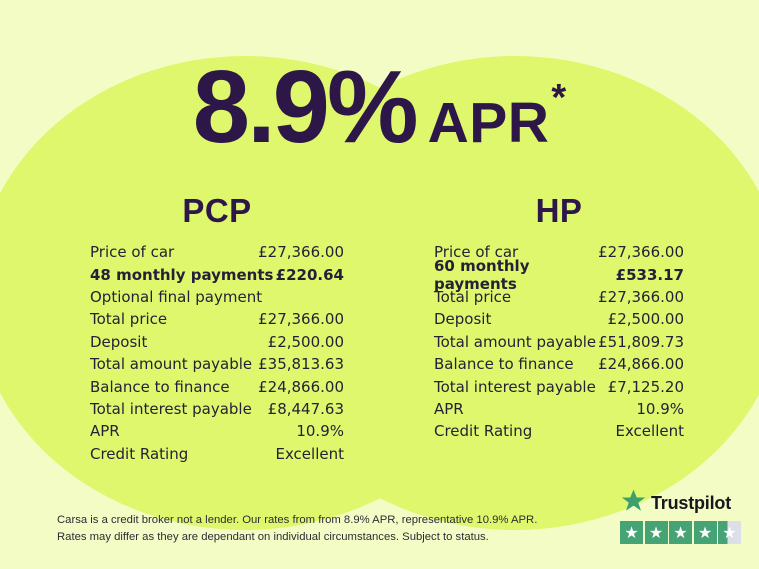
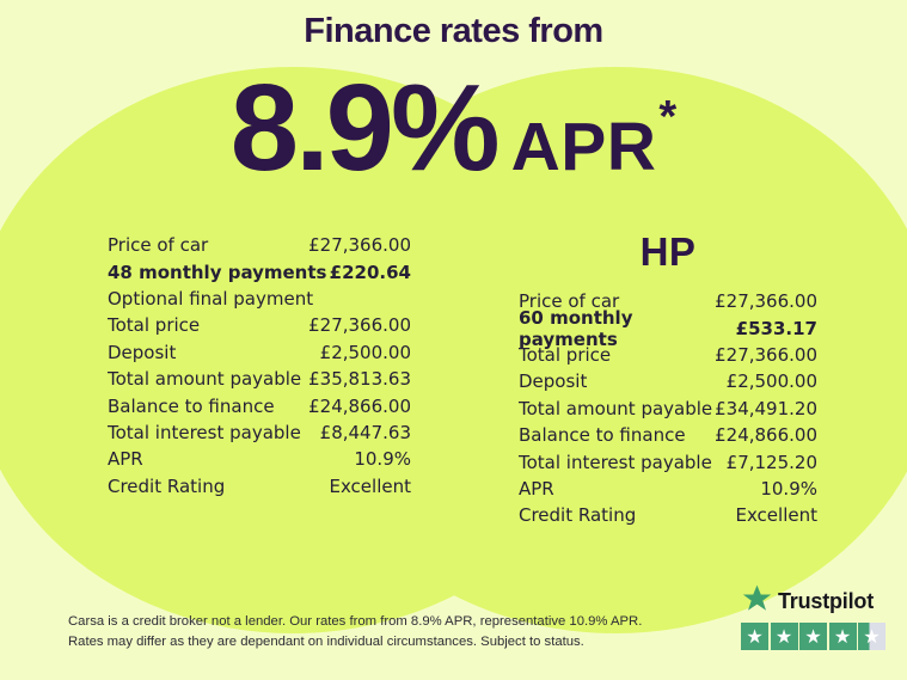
+ Finance rates from
  8.9%
  APR
  *
- PCP
  Price of car
  £27,366.00
  48 monthly payments
  £220.64
  Optional final payment
  Total price
  £27,366.00
  Deposit
  £2,500.00
  Total amount payable
  £35,813.63
  Balance to finance
  £24,866.00
  Total interest payable
  £8,447.63
  APR
  10.9%
  Credit Rating
  Excellent
  HP
  Price of car
  £27,366.00
  60 monthly payments
  £533.17
  Total price
  £27,366.00
  Deposit
  £2,500.00
  Total amount payable
- £51,809.73
+ £34,491.20
  Balance to finance
  £24,866.00
  Total interest payable
  £7,125.20
  APR
  10.9%
  Credit Rating
  Excellent
  Carsa is a credit broker not a lender. Our rates from from 8.9% APR, representative 10.9% APR.
  Rates may differ as they are dependant on individual circumstances. Subject to status.
  Trustpilot
  ★
  ★
  ★
  ★
  ★
